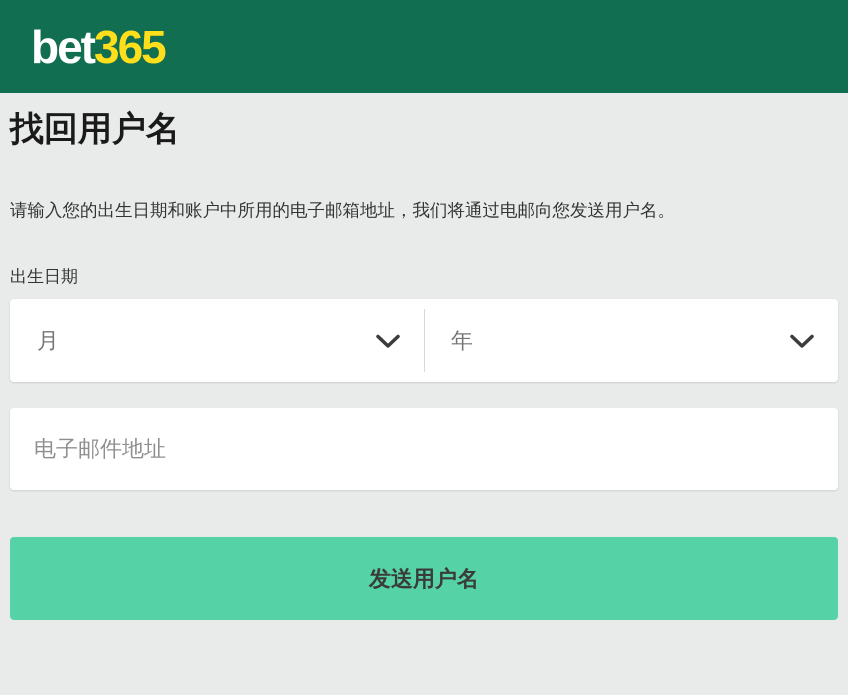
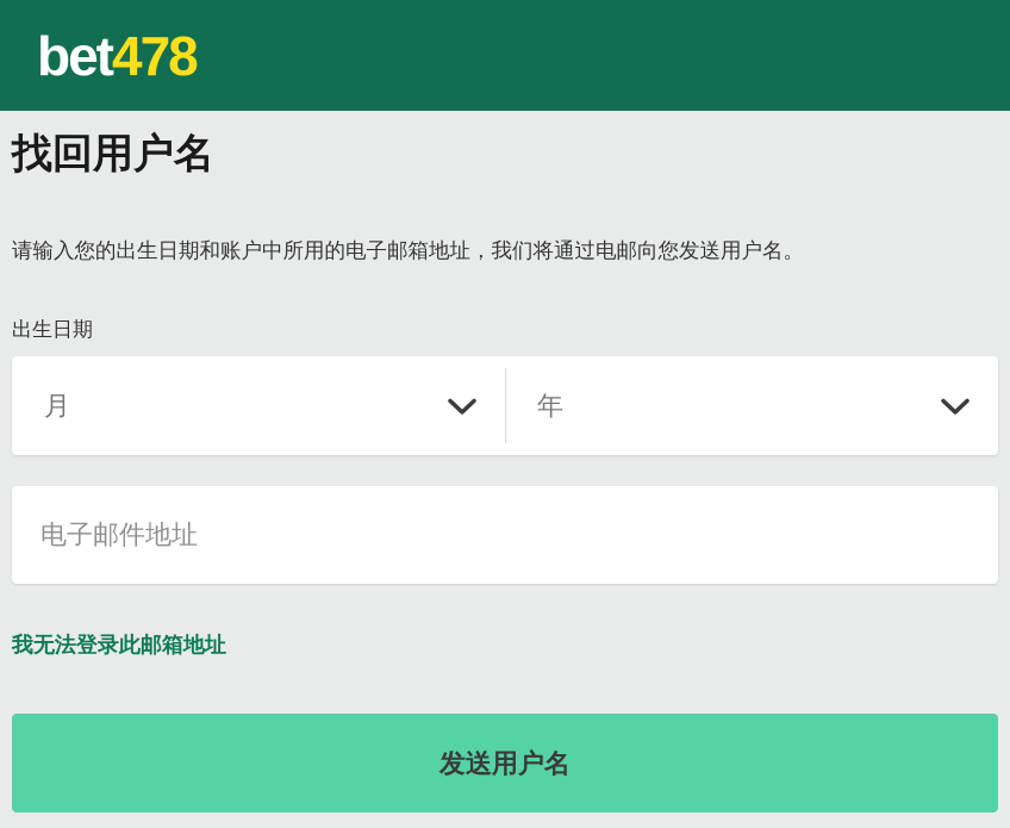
- bet365
+ bet478
  找回用户名
  请输入您的出生日期和账户中所用的电子邮箱地址，我们将通过电邮向您发送用户名。
  出生日期
  月
  年
  电子邮件地址
+ 我无法登录此邮箱地址
  发送用户名
